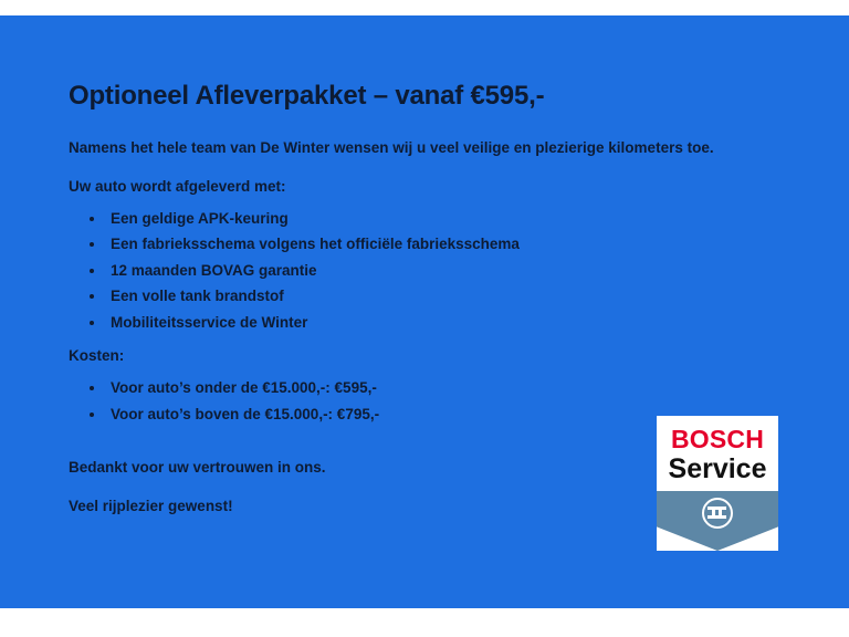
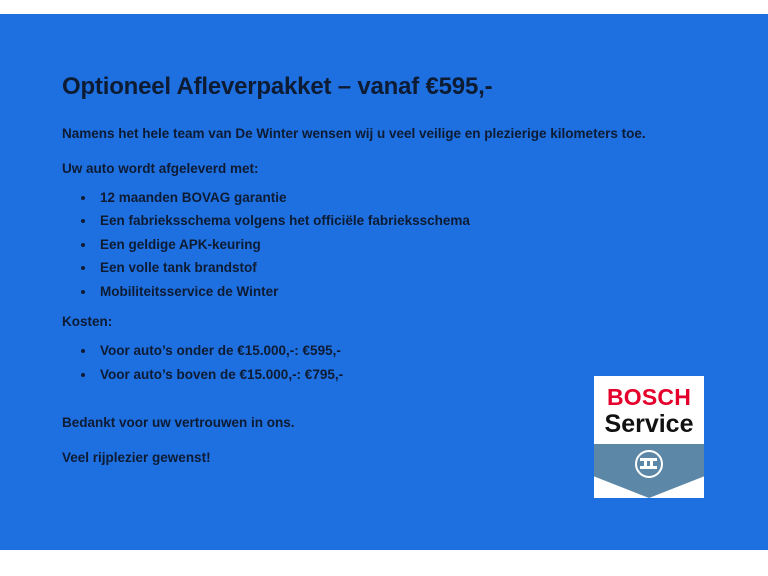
  Optioneel Afleverpakket – vanaf €595,-
  Namens het hele team van De Winter wensen wij u veel veilige en plezierige kilometers toe.
  Uw auto wordt afgeleverd met:
- Een geldige APK-keuring
+ 12 maanden BOVAG garantie
  Een fabrieksschema volgens het officiële fabrieksschema
- 12 maanden BOVAG garantie
+ Een geldige APK-keuring
  Een volle tank brandstof
  Mobiliteitsservice de Winter
  Kosten:
  Voor auto’s onder de €15.000,-: €595,-
  Voor auto’s boven de €15.000,-: €795,-
  Bedankt voor uw vertrouwen in ons.
  Veel rijplezier gewenst!
  BOSCH
  Service
